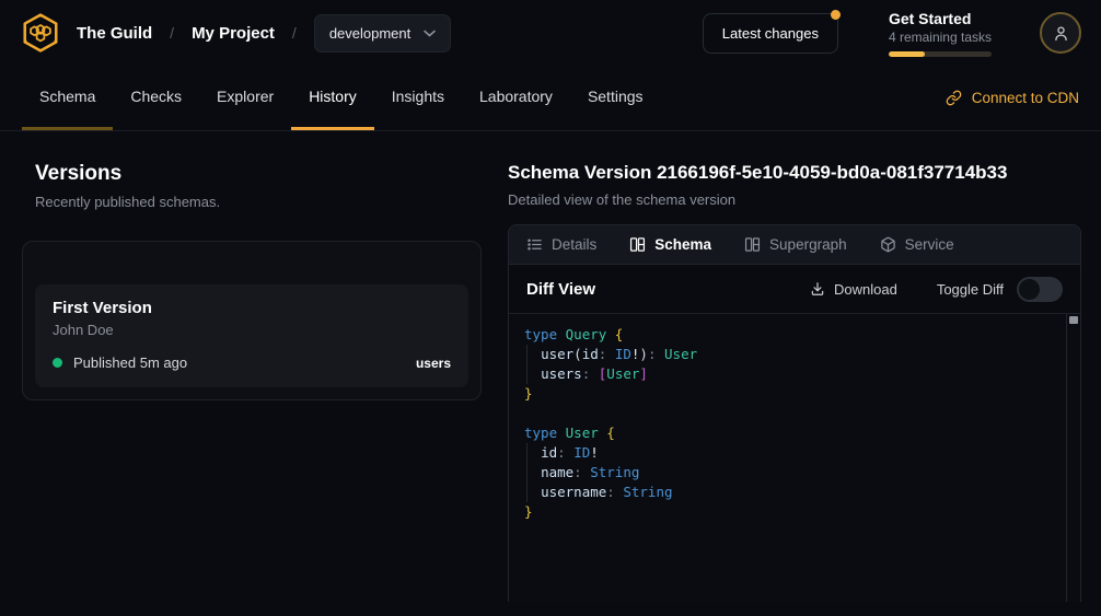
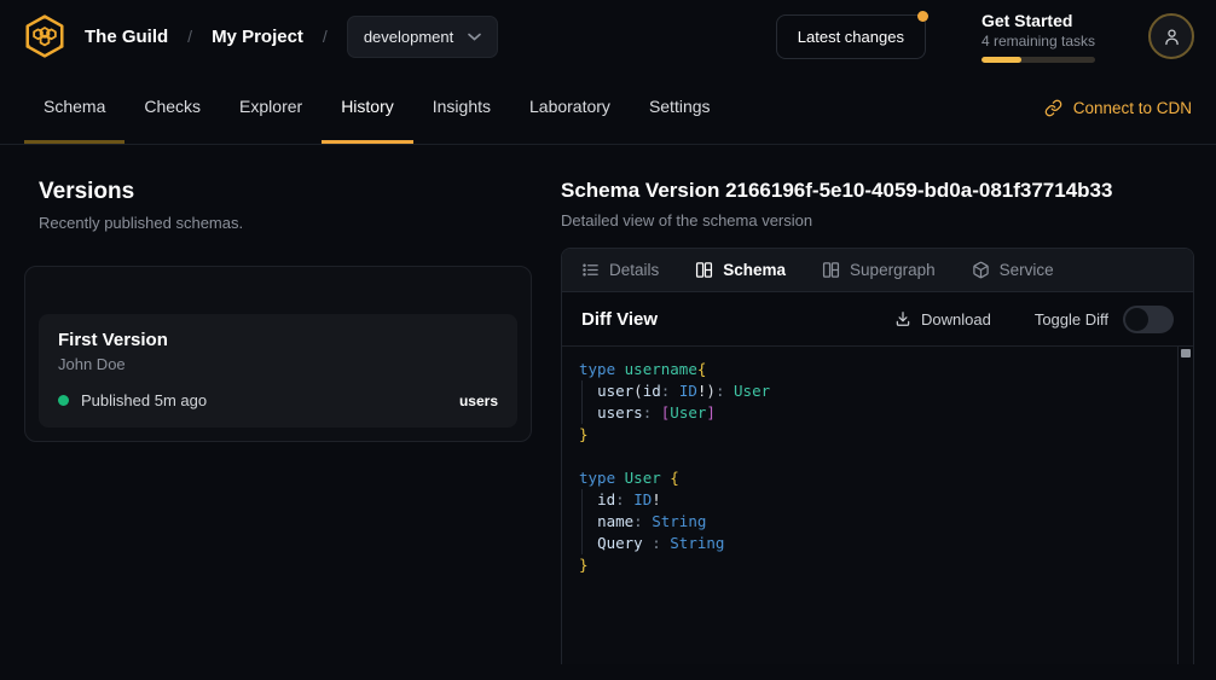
  The Guild
  /
  My Project
  /
  development
  Latest changes
  Get Started
  4 remaining tasks
  Schema
  Checks
  Explorer
  History
  Insights
  Laboratory
  Settings
  Connect to CDN
  Versions
  Recently published schemas.
  First Version
  John Doe
  Published 5m ago
  users
  Schema Version 2166196f-5e10-4059-bd0a-081f37714b33
  Detailed view of the schema version
  Details
  Schema
  Supergraph
  Service
  Diff View
  Download
  Toggle Diff
- type Query {
+ type username{
  user(id: ID!): User
  users: [User]
  }
  type User {
  id: ID!
  name: String
- username: String
+ Query : String
  }
